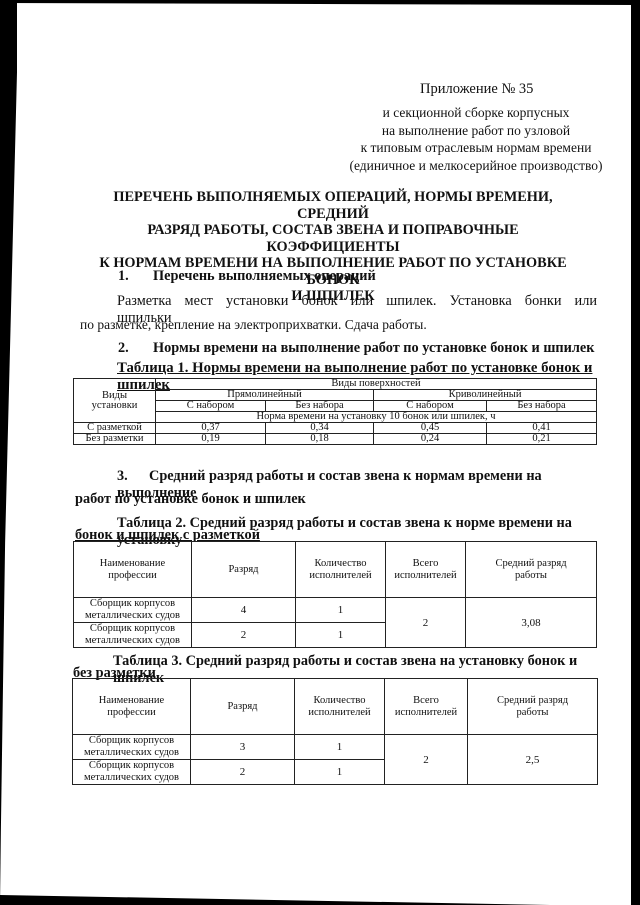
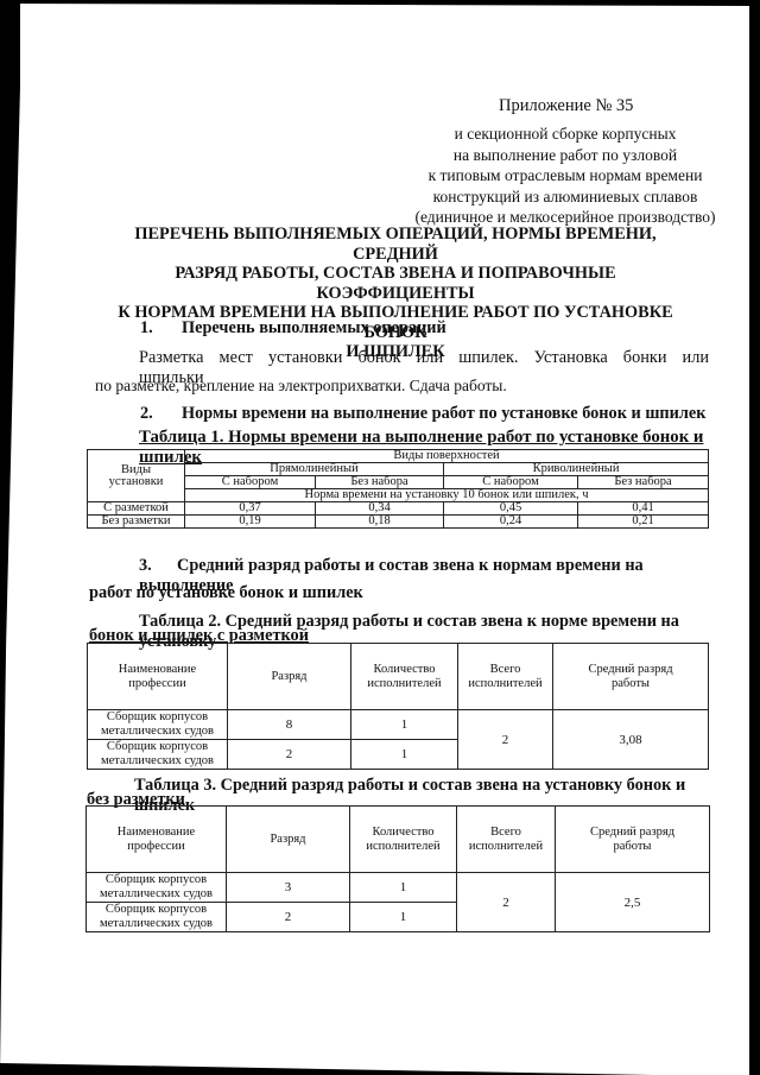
  Приложение № 35
  и секционной сборке корпусных
  на выполнение работ по узловой
  к типовым отраслевым нормам времени
+ конструкций из алюминиевых сплавов
  (единичное и мелкосерийное производство)
  ПЕРЕЧЕНЬ ВЫПОЛНЯЕМЫХ ОПЕРАЦИЙ, НОРМЫ ВРЕМЕНИ, СРЕДНИЙ
  РАЗРЯД РАБОТЫ, СОСТАВ ЗВЕНА И ПОПРАВОЧНЫЕ КОЭФФИЦИЕНТЫ
  К НОРМАМ ВРЕМЕНИ НА ВЫПОЛНЕНИЕ РАБОТ ПО УСТАНОВКЕ БОНОК
  И ШПИЛЕК
  1. Перечень выполняемых операций
  Разметка мест установки бонок или шпилек. Установка бонки или шпильки
  по разметке, крепление на электроприхватки. Сдача работы.
  2. Нормы времени на выполнение работ по установке бонок и шпилек
  Таблица 1. Нормы времени на выполнение работ по установке бонок и шпилек
  Виды установки	Виды поверхностей
  Прямолинейный	Криволинейный
  С набором	Без набора	С набором	Без набора
  Норма времени на установку 10 бонок или шпилек, ч
  С разметкой	0,37	0,34	0,45	0,41
  Без разметки	0,19	0,18	0,24	0,21
  3. Средний разряд работы и состав звена к нормам времени на выполнение
  работ по установке бонок и шпилек
  Таблица 2. Средний разряд работы и состав звена к норме времени на установку
  бонок и шпилек с разметкой
  Наименование профессии	Разряд	Количество исполнителей	Всего исполнителей	Средний разряд работы
- Сборщик корпусов металлических судов	4	1	2	3,08
+ Сборщик корпусов металлических судов	8	1	2	3,08
  Сборщик корпусов металлических судов	2	1
  Таблица 3. Средний разряд работы и состав звена на установку бонок и шпилек
  без разметки
  Наименование профессии	Разряд	Количество исполнителей	Всего исполнителей	Средний разряд работы
  Сборщик корпусов металлических судов	3	1	2	2,5
  Сборщик корпусов металлических судов	2	1
